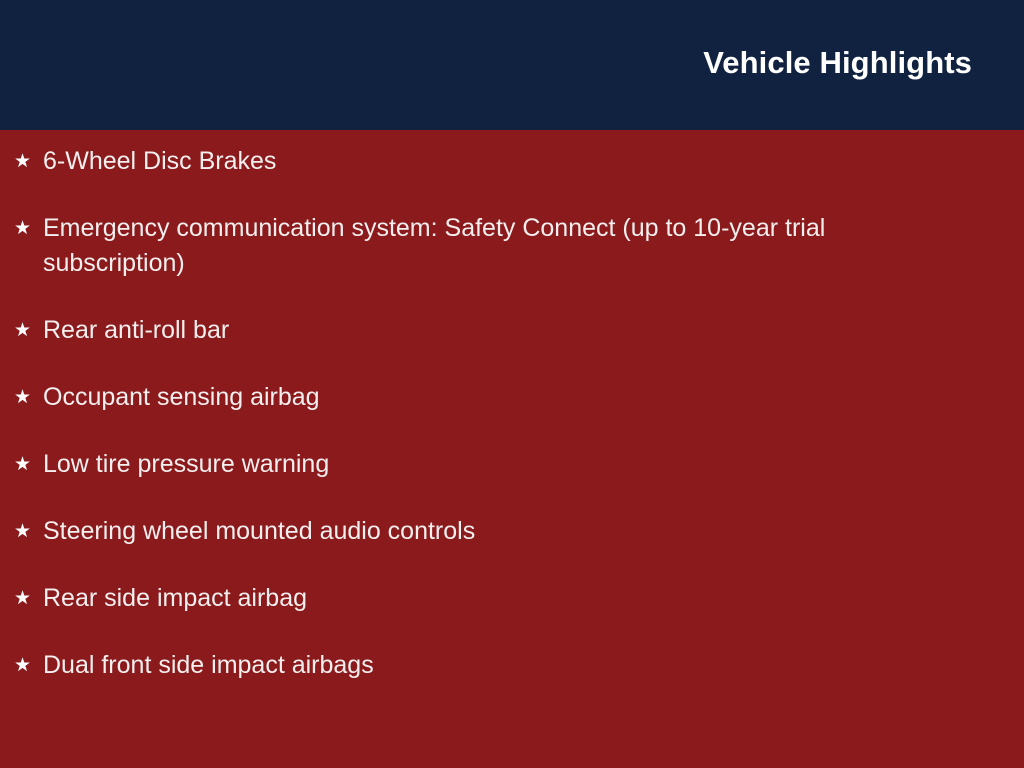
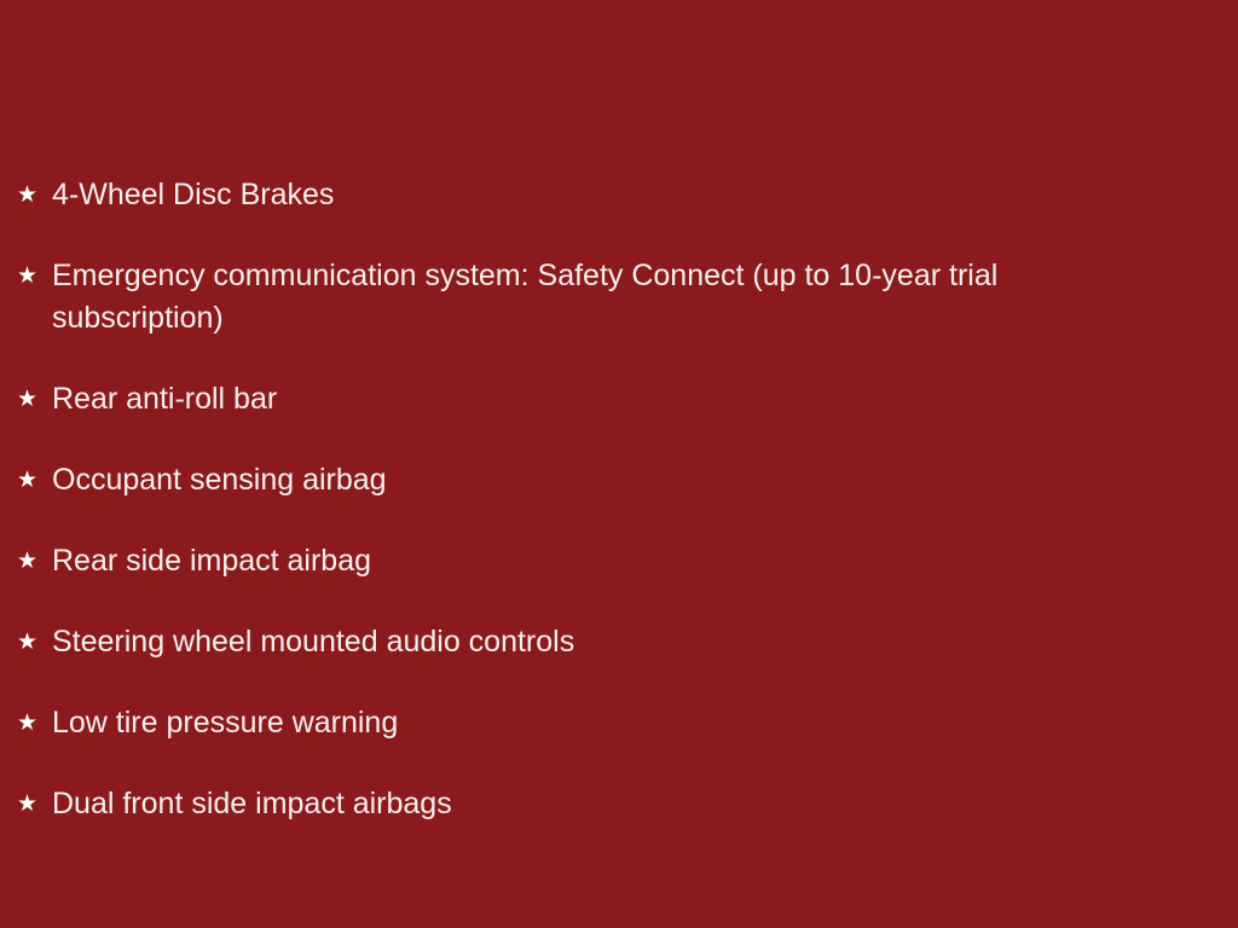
- Vehicle Highlights
  ★
- 6-Wheel Disc Brakes
+ 4-Wheel Disc Brakes
  ★
  Emergency communication system: Safety Connect (up to 10-year trial subscription)
  ★
  Rear anti-roll bar
  ★
  Occupant sensing airbag
  ★
- Low tire pressure warning
+ Rear side impact airbag
  ★
  Steering wheel mounted audio controls
  ★
- Rear side impact airbag
+ Low tire pressure warning
  ★
  Dual front side impact airbags
